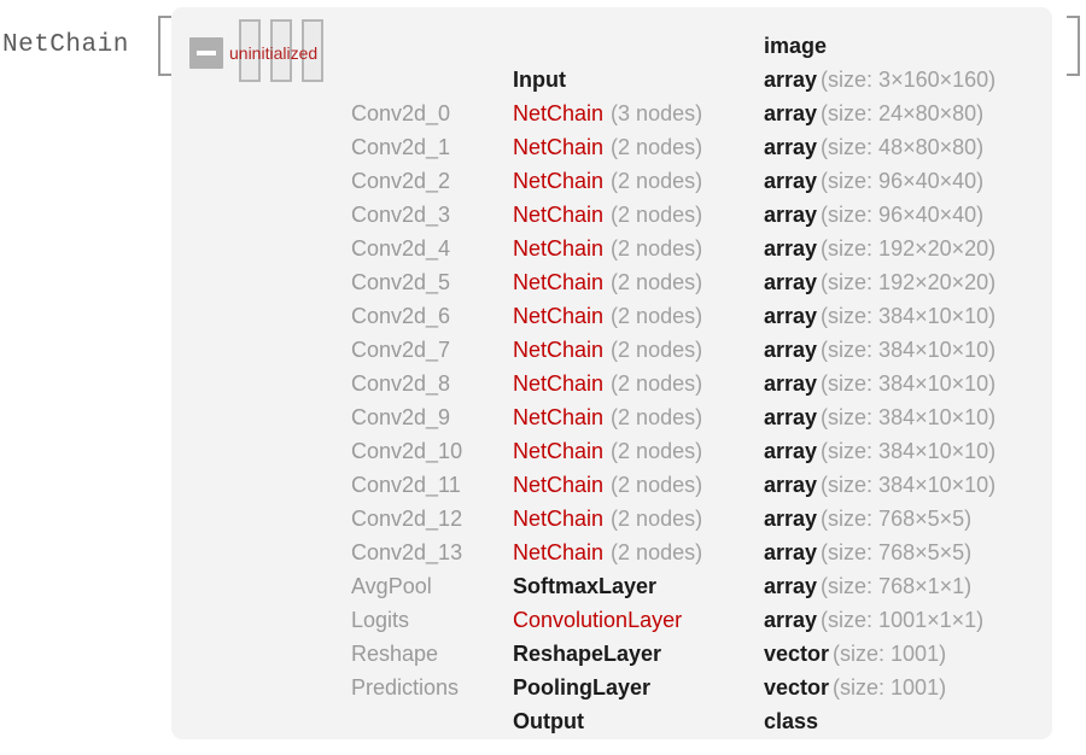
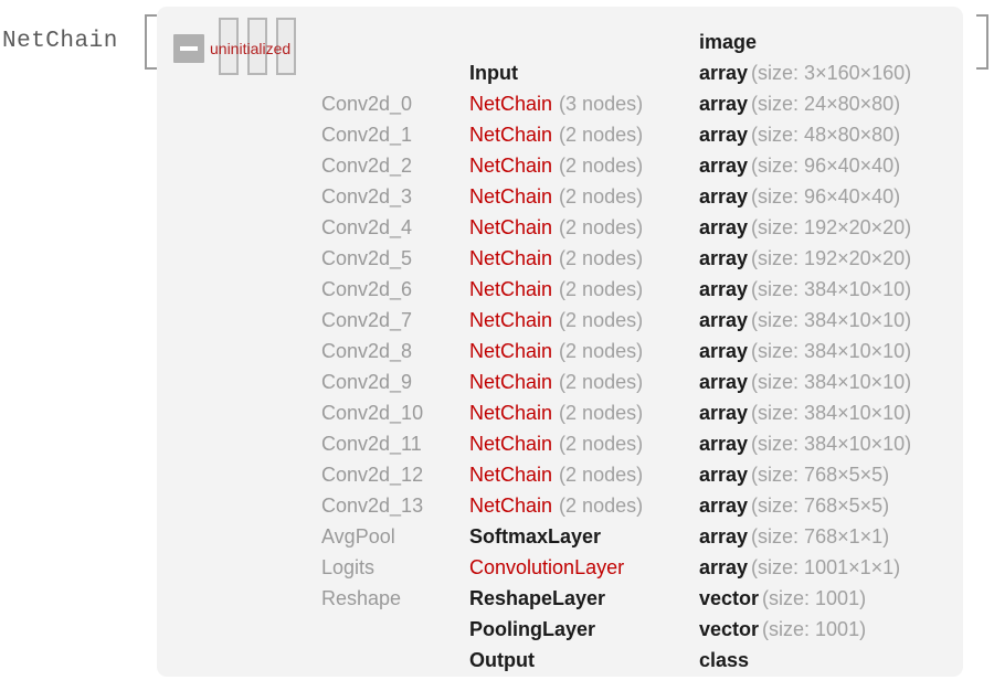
  NetChain
  uninitialized
  image
  Input
  array (size: 3×160×160)
  Conv2d_0
  NetChain (3 nodes)
  array (size: 24×80×80)
  Conv2d_1
  NetChain (2 nodes)
  array (size: 48×80×80)
  Conv2d_2
  NetChain (2 nodes)
  array (size: 96×40×40)
  Conv2d_3
  NetChain (2 nodes)
  array (size: 96×40×40)
  Conv2d_4
  NetChain (2 nodes)
  array (size: 192×20×20)
  Conv2d_5
  NetChain (2 nodes)
  array (size: 192×20×20)
  Conv2d_6
  NetChain (2 nodes)
  array (size: 384×10×10)
  Conv2d_7
  NetChain (2 nodes)
  array (size: 384×10×10)
  Conv2d_8
  NetChain (2 nodes)
  array (size: 384×10×10)
  Conv2d_9
  NetChain (2 nodes)
  array (size: 384×10×10)
  Conv2d_10
  NetChain (2 nodes)
  array (size: 384×10×10)
  Conv2d_11
  NetChain (2 nodes)
  array (size: 384×10×10)
  Conv2d_12
  NetChain (2 nodes)
  array (size: 768×5×5)
  Conv2d_13
  NetChain (2 nodes)
  array (size: 768×5×5)
  AvgPool
  SoftmaxLayer
  array (size: 768×1×1)
  Logits
  ConvolutionLayer
  array (size: 1001×1×1)
  Reshape
  ReshapeLayer
  vector (size: 1001)
- Predictions
  PoolingLayer
  vector (size: 1001)
  Output
  class
